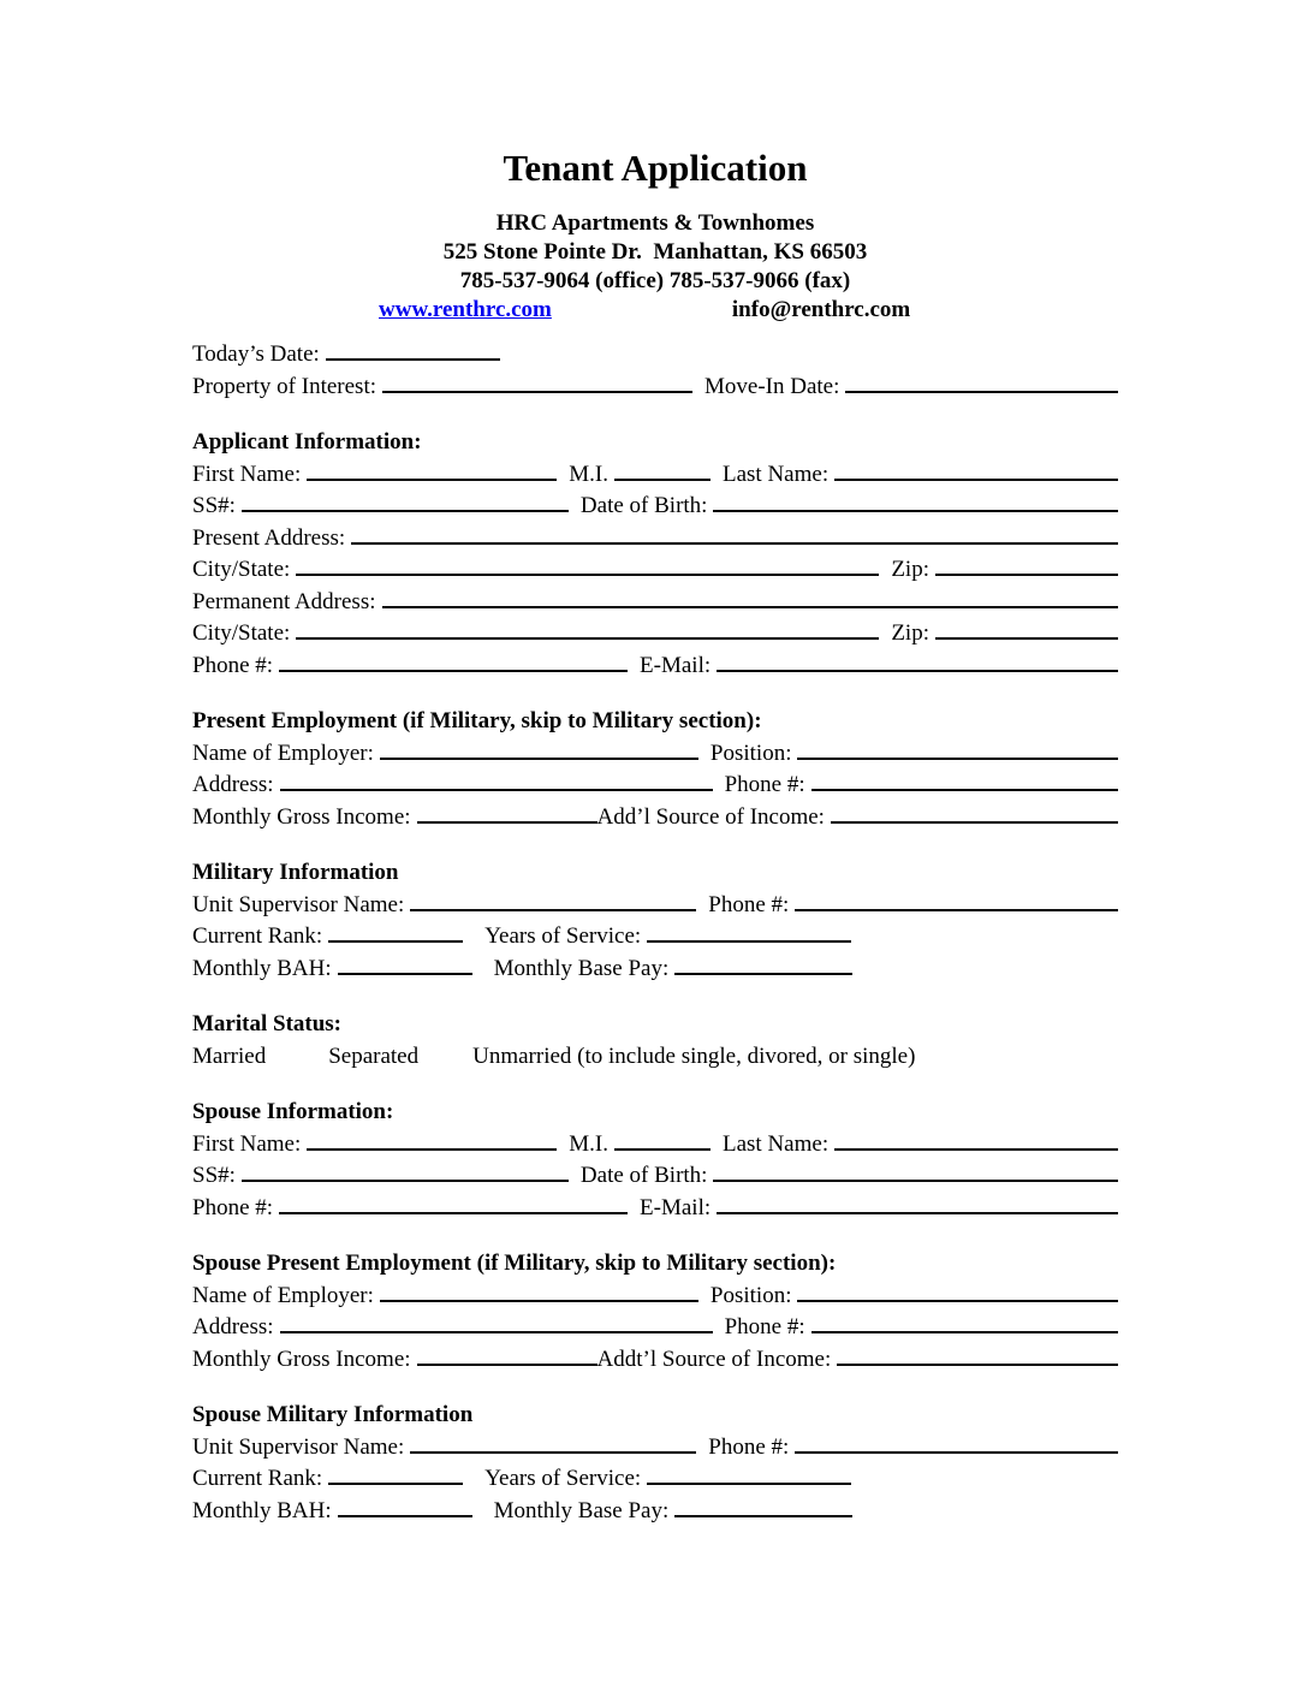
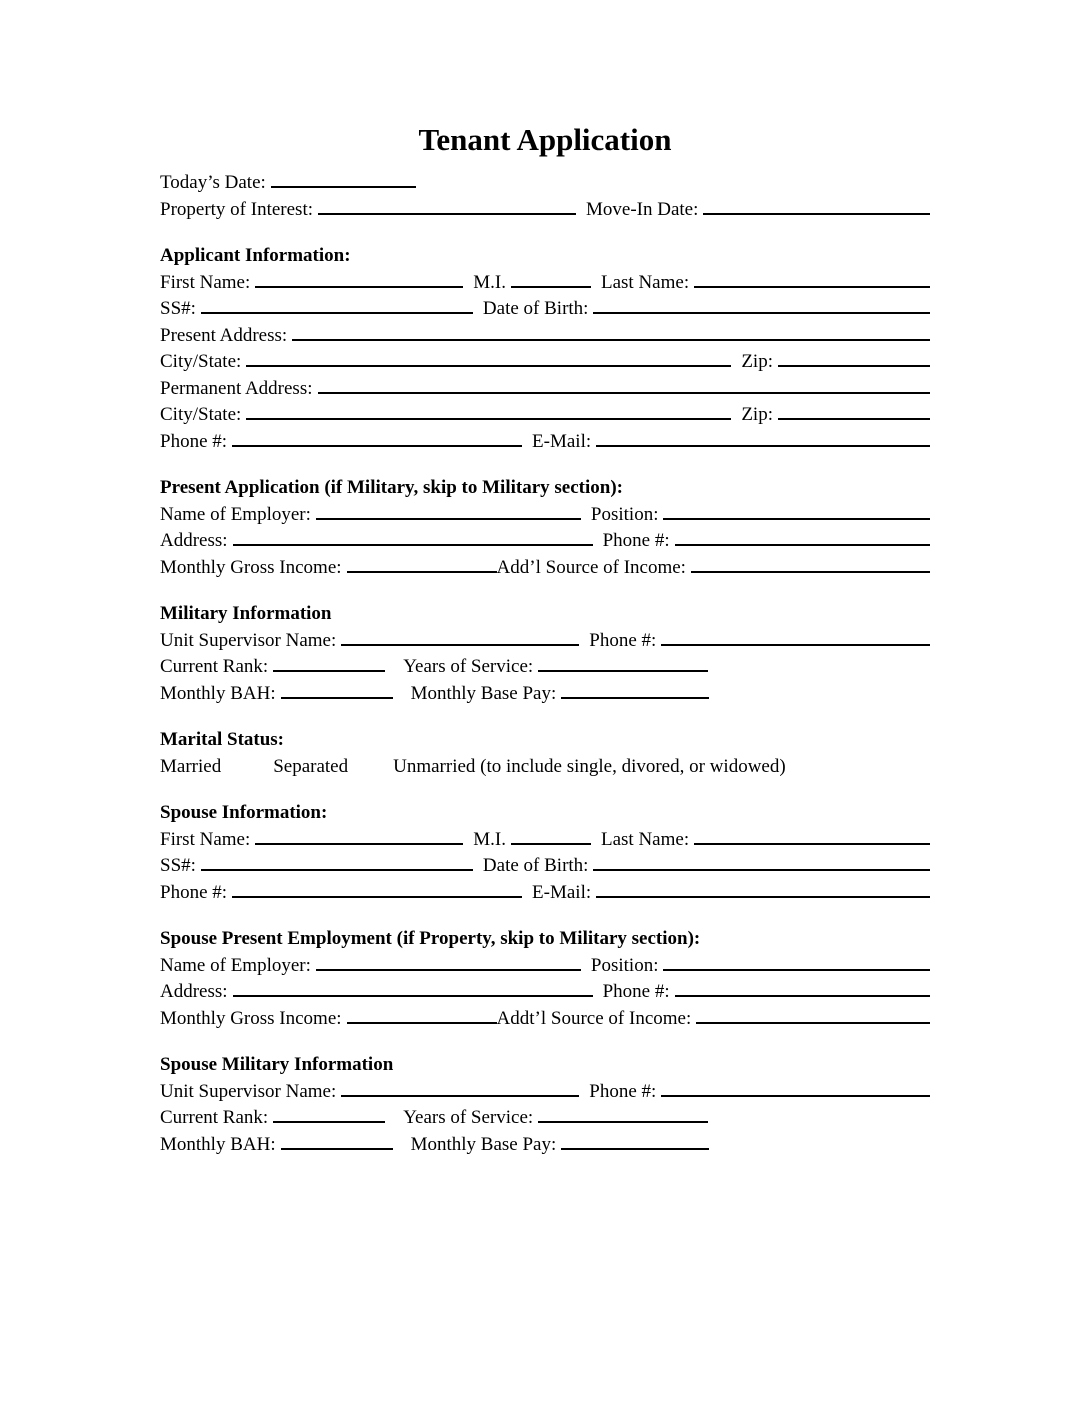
  Tenant Application
- HRC Apartments & Townhomes
- 525 Stone Pointe Dr. Manhattan, KS 66503
- 785-537-9064 (office) 785-537-9066 (fax)
- www.renthrc.com
- info@renthrc.com
  Today’s Date:
  Property of Interest:
  Move-In Date:
  Applicant Information:
  First Name:
  M.I.
  Last Name:
  SS#:
  Date of Birth:
  Present Address:
  City/State:
  Zip:
  Permanent Address:
  City/State:
  Zip:
  Phone #:
  E-Mail:
- Present Employment (if Military, skip to Military section):
+ Present Application (if Military, skip to Military section):
  Name of Employer:
  Position:
  Address:
  Phone #:
  Monthly Gross Income:
  Add’l Source of Income:
  Military Information
  Unit Supervisor Name:
  Phone #:
  Current Rank:
  Years of Service:
  Monthly BAH:
  Monthly Base Pay:
  Marital Status:
  Married
  Separated
- Unmarried (to include single, divored, or single)
+ Unmarried (to include single, divored, or widowed)
  Spouse Information:
  First Name:
  M.I.
  Last Name:
  SS#:
  Date of Birth:
  Phone #:
  E-Mail:
- Spouse Present Employment (if Military, skip to Military section):
+ Spouse Present Employment (if Property, skip to Military section):
  Name of Employer:
  Position:
  Address:
  Phone #:
  Monthly Gross Income:
  Addt’l Source of Income:
  Spouse Military Information
  Unit Supervisor Name:
  Phone #:
  Current Rank:
  Years of Service:
  Monthly BAH:
  Monthly Base Pay:
